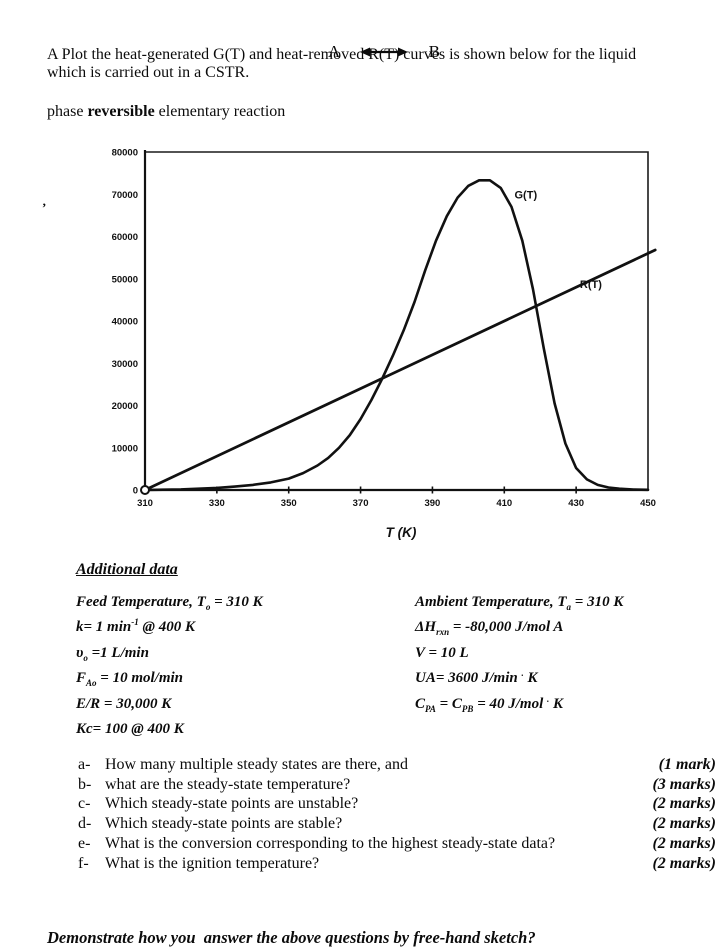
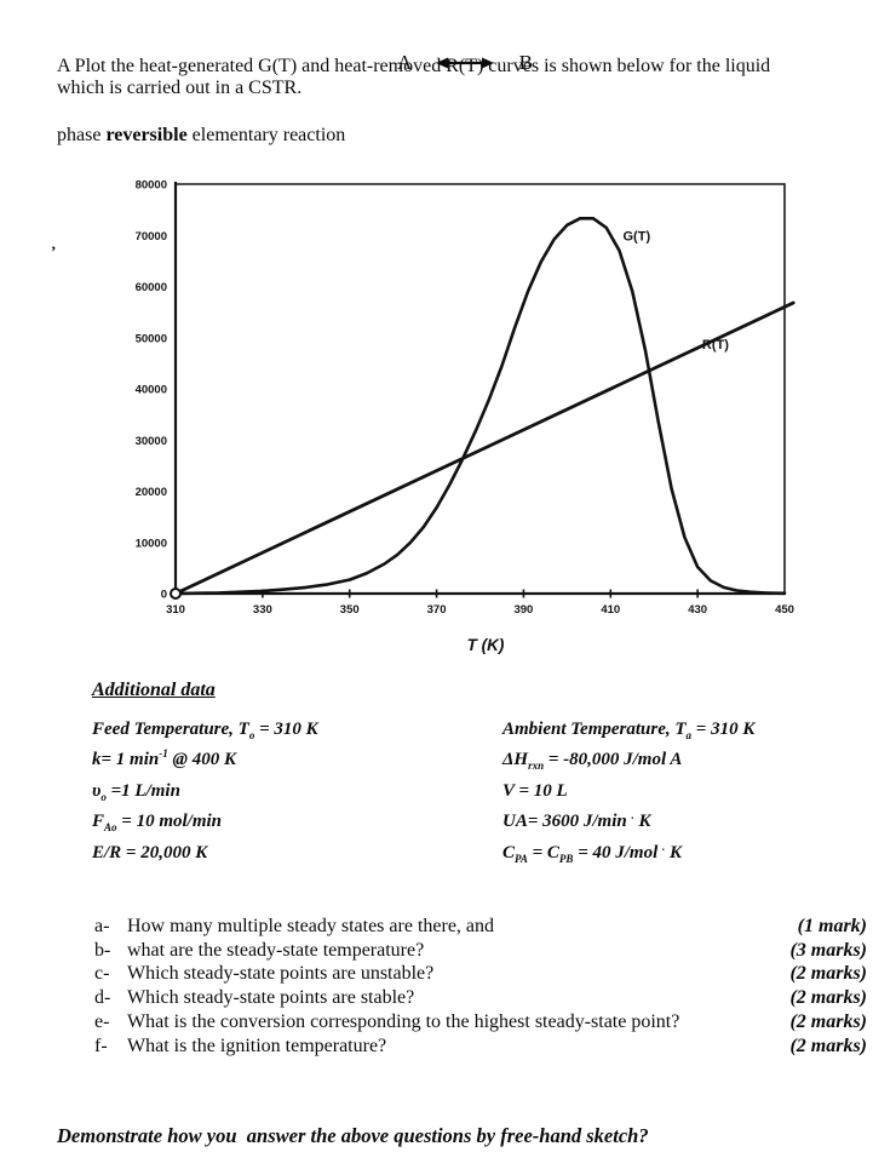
  A Plot the heat-generated G(T) and heat-removed R(T) curves is shown below for the liquid
  phase reversible elementary reaction
  A
  B
  which is carried out in a CSTR.
  ’
  310
  330
  350
  370
  390
  410
  430
  450
  0
  10000
  20000
  30000
  40000
  50000
  60000
  70000
  80000
  G(T)
  R(T)
  T (K)
  Additional data
  Feed Temperature, To = 310 K
  k= 1 min-1 @ 400 K
  υo =1 L/min
  FAo = 10 mol/min
- E/R = 30,000 K
+ E/R = 20,000 K
- Kc= 100 @ 400 K
  Ambient Temperature, Ta = 310 K
  ΔHrxn = -80,000 J/mol A
  V = 10 L
  UA= 3600 J/min . K
  CPA = CPB = 40 J/mol . K
  a-
  How many multiple steady states are there, and
  (1 mark)
  b-
  what are the steady-state temperature?
  (3 marks)
  c-
  Which steady-state points are unstable?
  (2 marks)
  d-
  Which steady-state points are stable?
  (2 marks)
  e-
- What is the conversion corresponding to the highest steady-state data?
+ What is the conversion corresponding to the highest steady-state point?
  (2 marks)
  f-
  What is the ignition temperature?
  (2 marks)
  Demonstrate how you answer the above questions by free-hand sketch?
